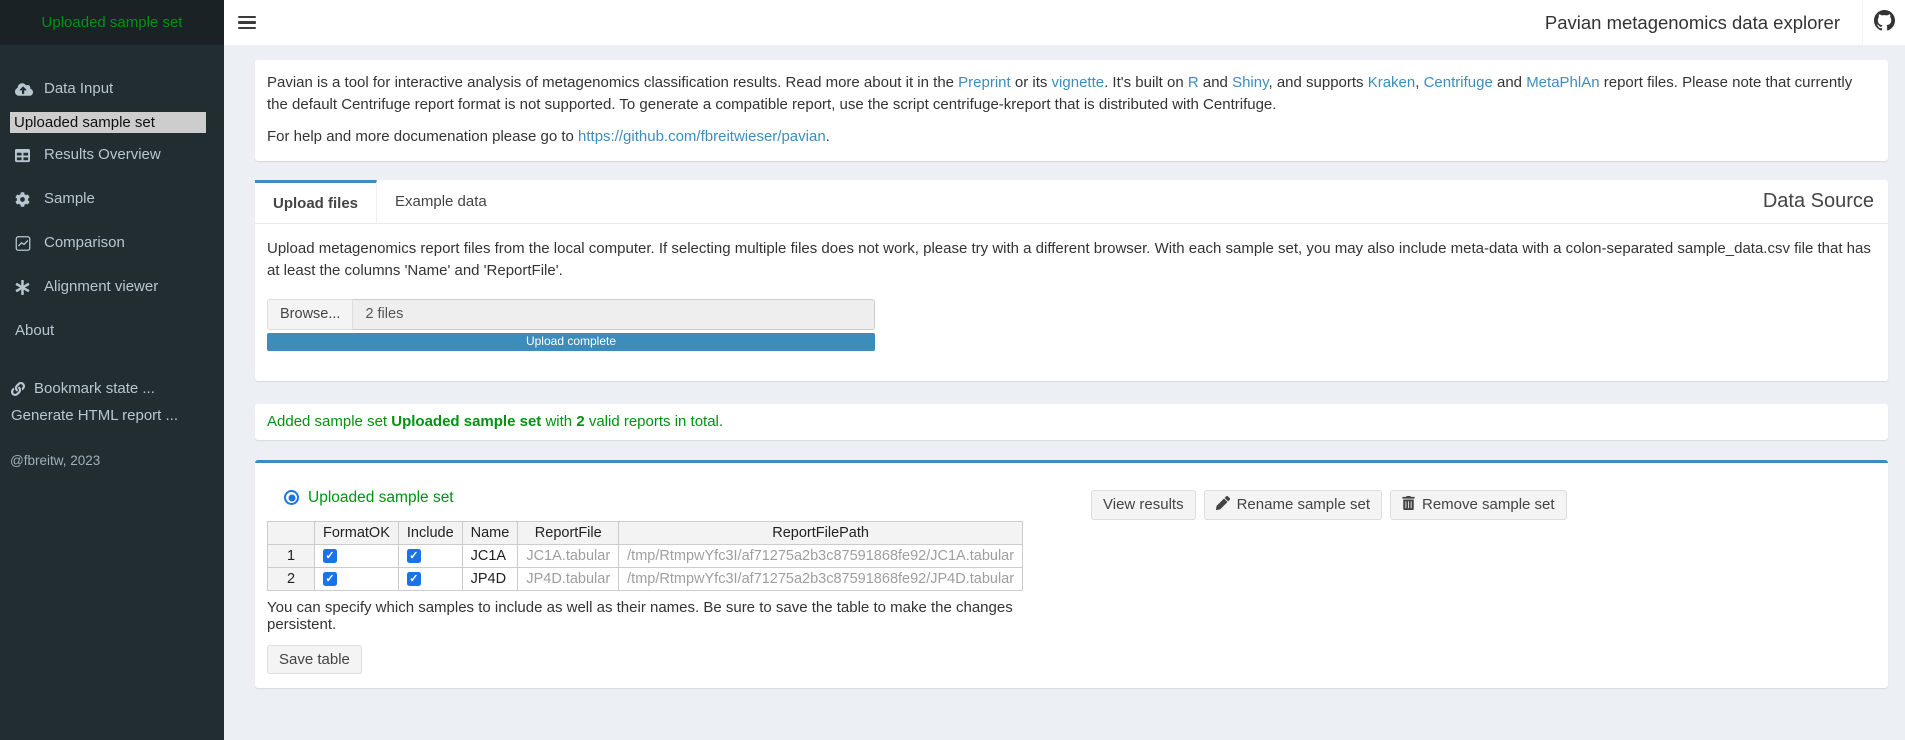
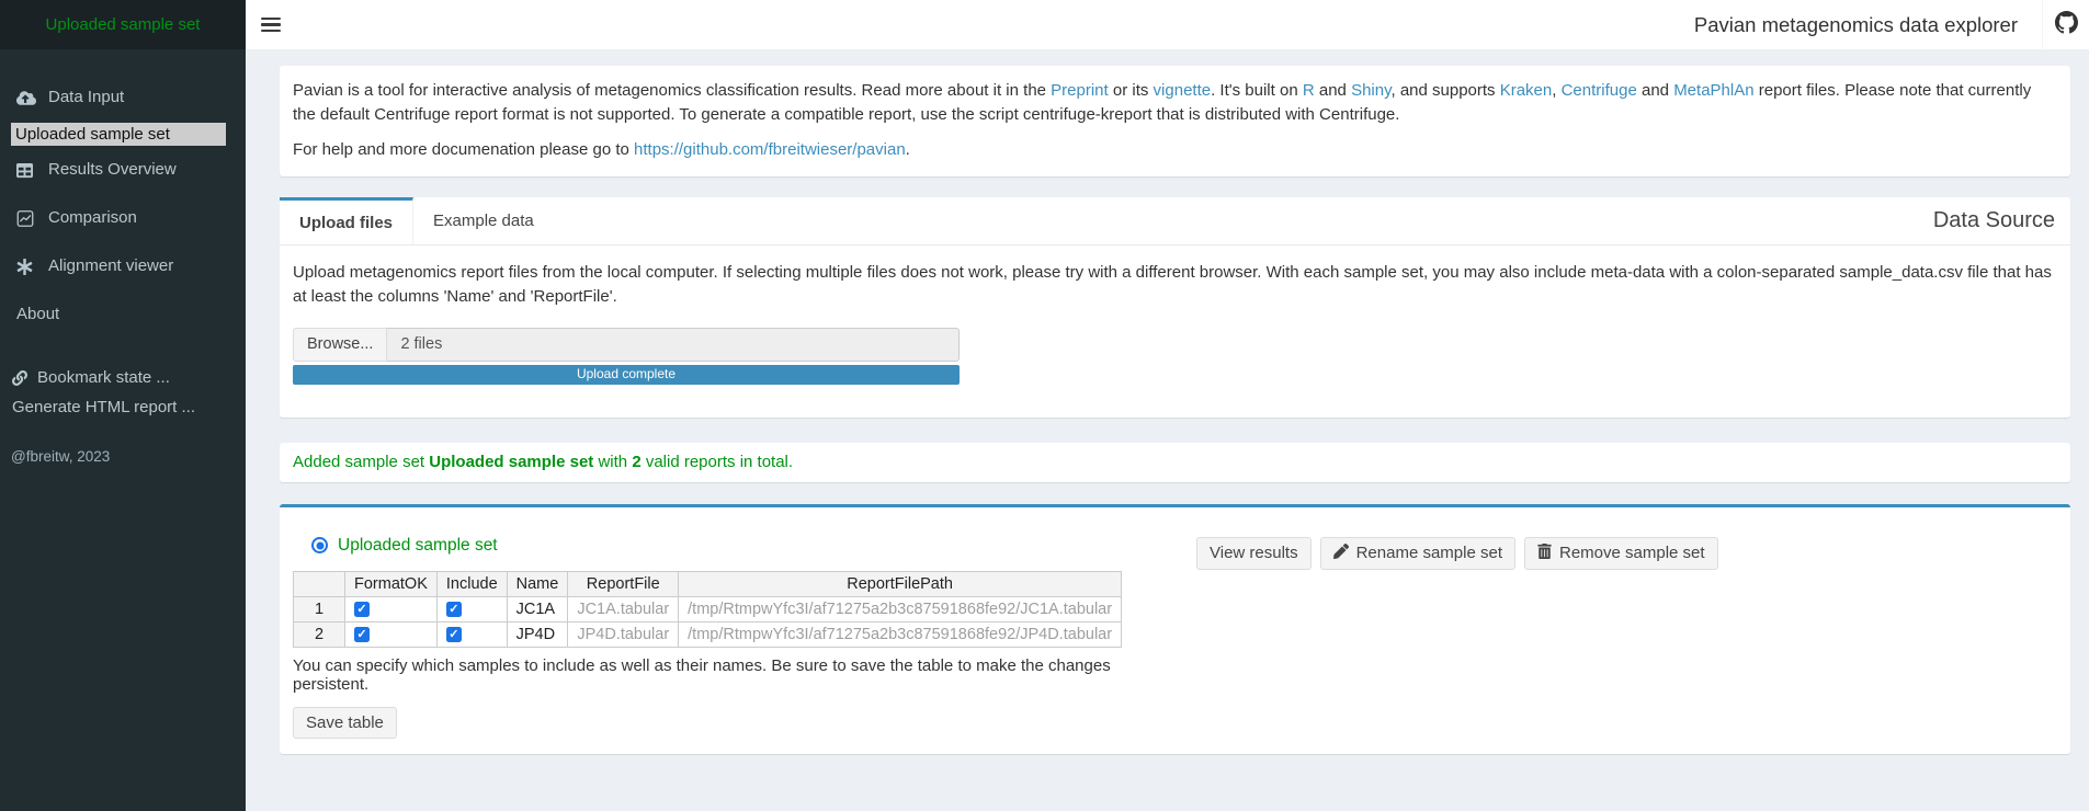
  Uploaded sample set
  Pavian metagenomics data explorer
  Data Input
  Uploaded sample set
  Results Overview
- Sample
  Comparison
  Alignment viewer
  About
  Bookmark state ...
  Generate HTML report ...
  @fbreitw, 2023
  Pavian is a tool for interactive analysis of metagenomics classification results. Read more about it in the Preprint or its vignette. It's built on R and Shiny, and supports Kraken, Centrifuge and MetaPhlAn report files. Please note that currently the default Centrifuge report format is not supported. To generate a compatible report, use the script centrifuge-kreport that is distributed with Centrifuge.
  For help and more documenation please go to https://github.com/fbreitwieser/pavian.
  Upload files
  Example data
  Data Source
  Upload metagenomics report files from the local computer. If selecting multiple files does not work, please try with a different browser. With each sample set, you may also include meta-data with a colon-separated sample_data.csv file that has at least the columns 'Name' and 'ReportFile'.
  Browse...
  2 files
  Upload complete
  Added sample set Uploaded sample set with 2 valid reports in total.
  Uploaded sample set
  	FormatOK	Include	Name	ReportFile	ReportFilePath
  1			JC1A	JC1A.tabular	/tmp/RtmpwYfc3I/af71275a2b3c87591868fe92/JC1A.tabular
  2			JP4D	JP4D.tabular	/tmp/RtmpwYfc3I/af71275a2b3c87591868fe92/JP4D.tabular
  You can specify which samples to include as well as their names. Be sure to save the table to make the changes persistent.
  Save table
  View results
  Rename sample set
  Remove sample set
